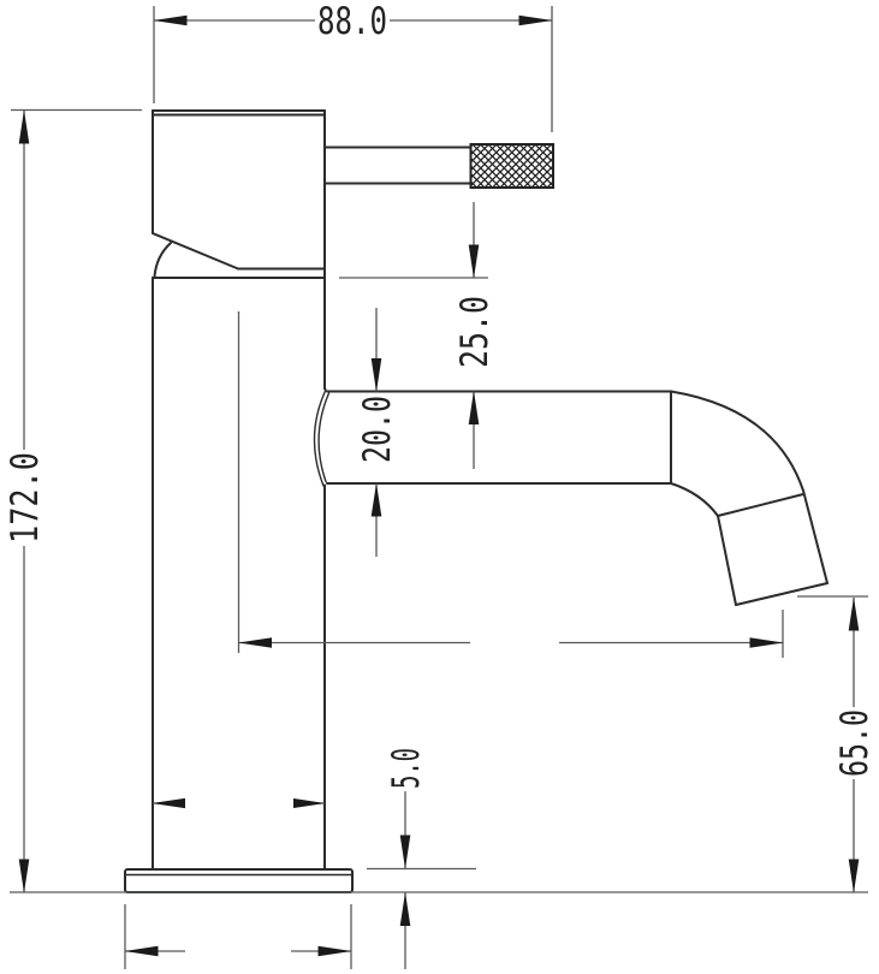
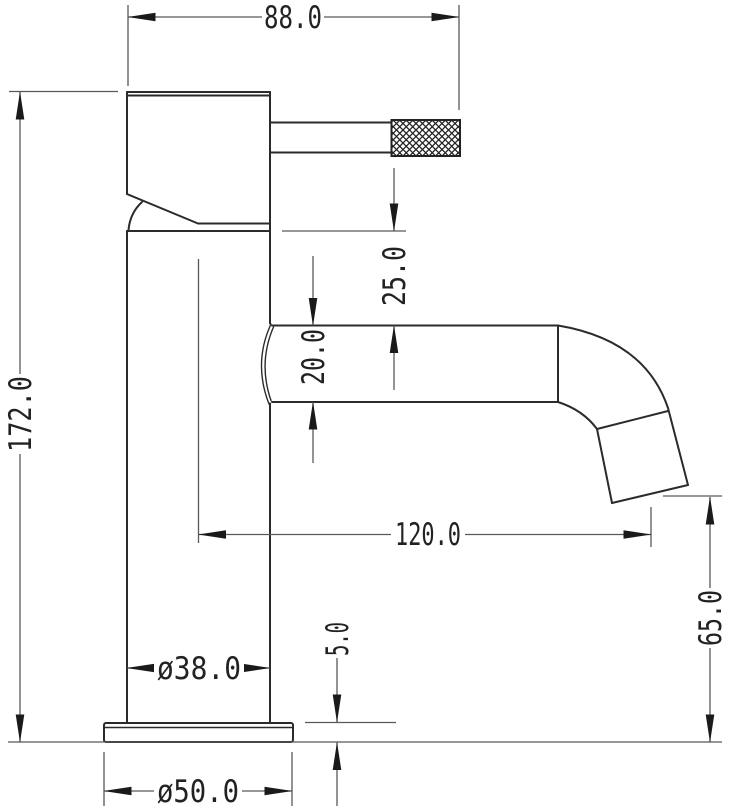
  88.0
+ 120.0
+ ø38.0
+ ø50.0
